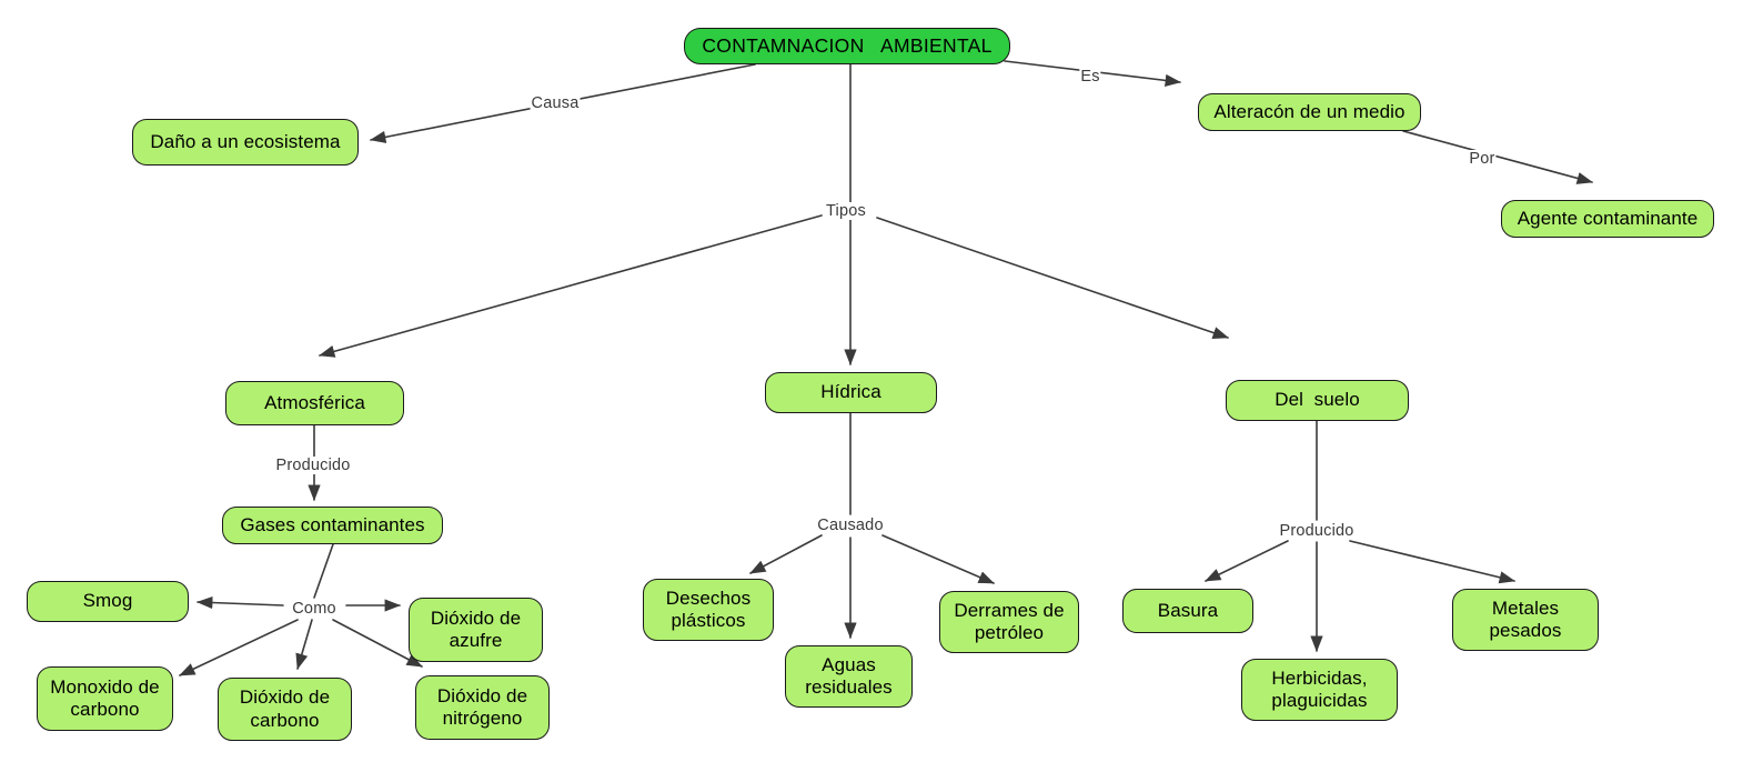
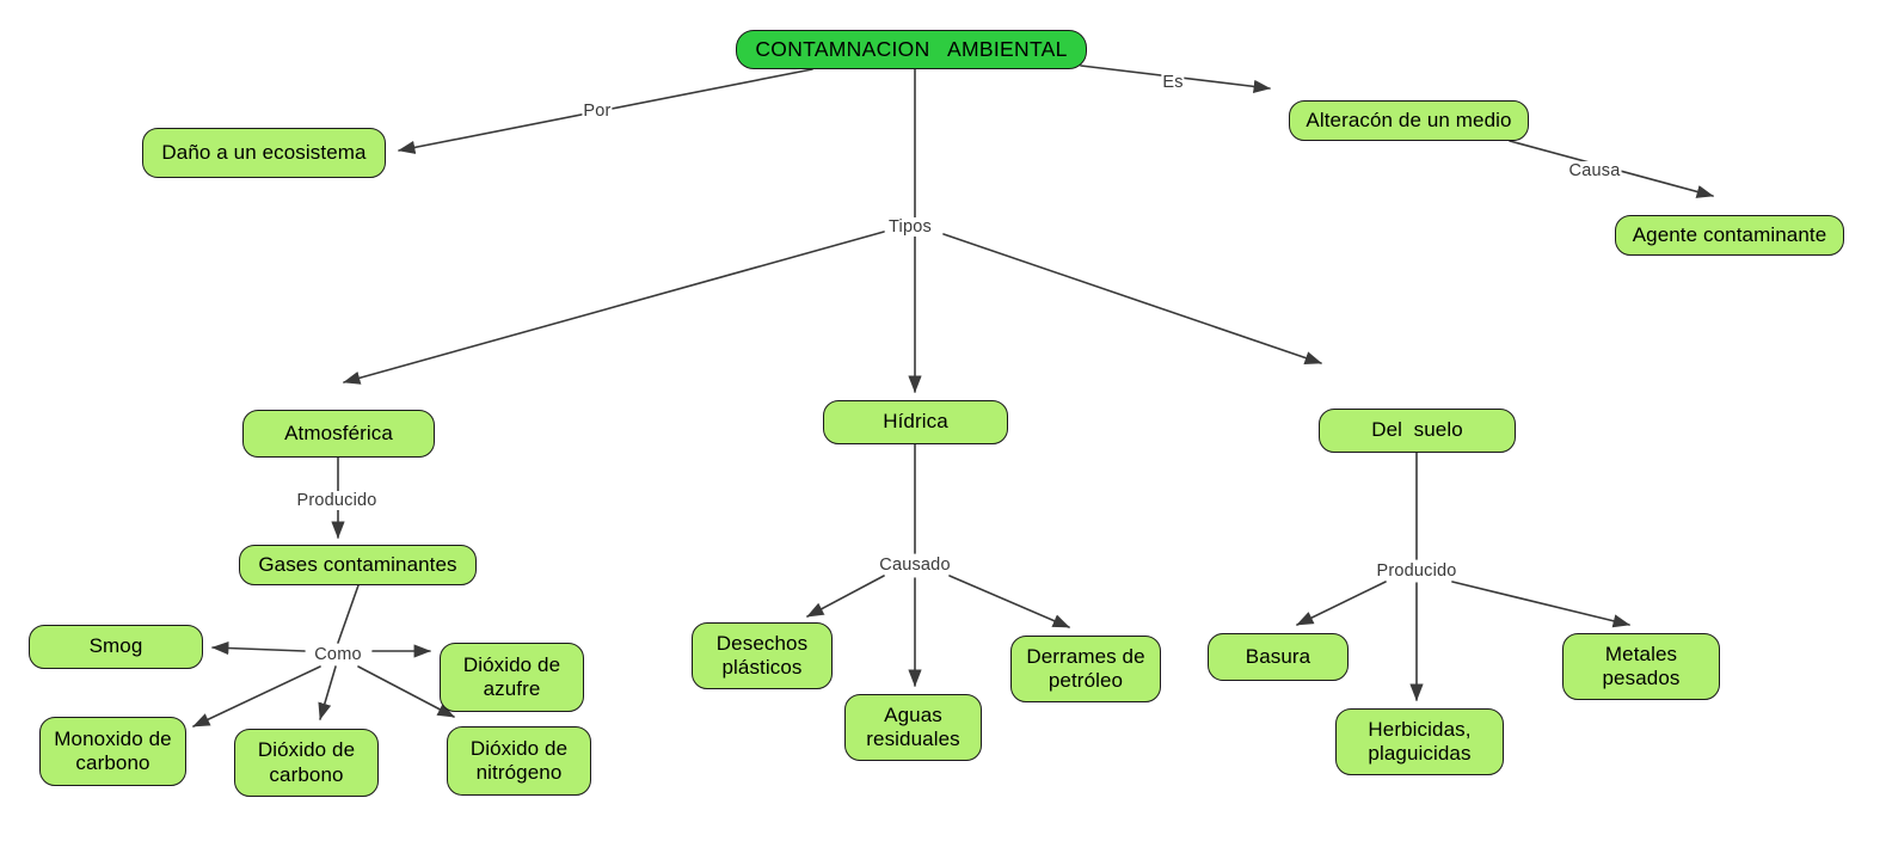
  CONTAMNACION AMBIENTAL
  Daño a un ecosistema
  Alteracón de un medio
  Agente contaminante
  Atmosférica
  Hídrica
  Del suelo
  Gases contaminantes
  Smog
  Monoxido de
  carbono
  Dióxido de
  carbono
  Dióxido de
  nitrógeno
  Dióxido de
  azufre
  Desechos
  plásticos
  Aguas
  residuales
  Derrames de
  petróleo
  Basura
  Herbicidas,
  plaguicidas
  Metales
  pesados
- Causa
+ Por
  Es
- Por
+ Causa
  Tipos
  Producido
  Como
  Causado
  Producido
